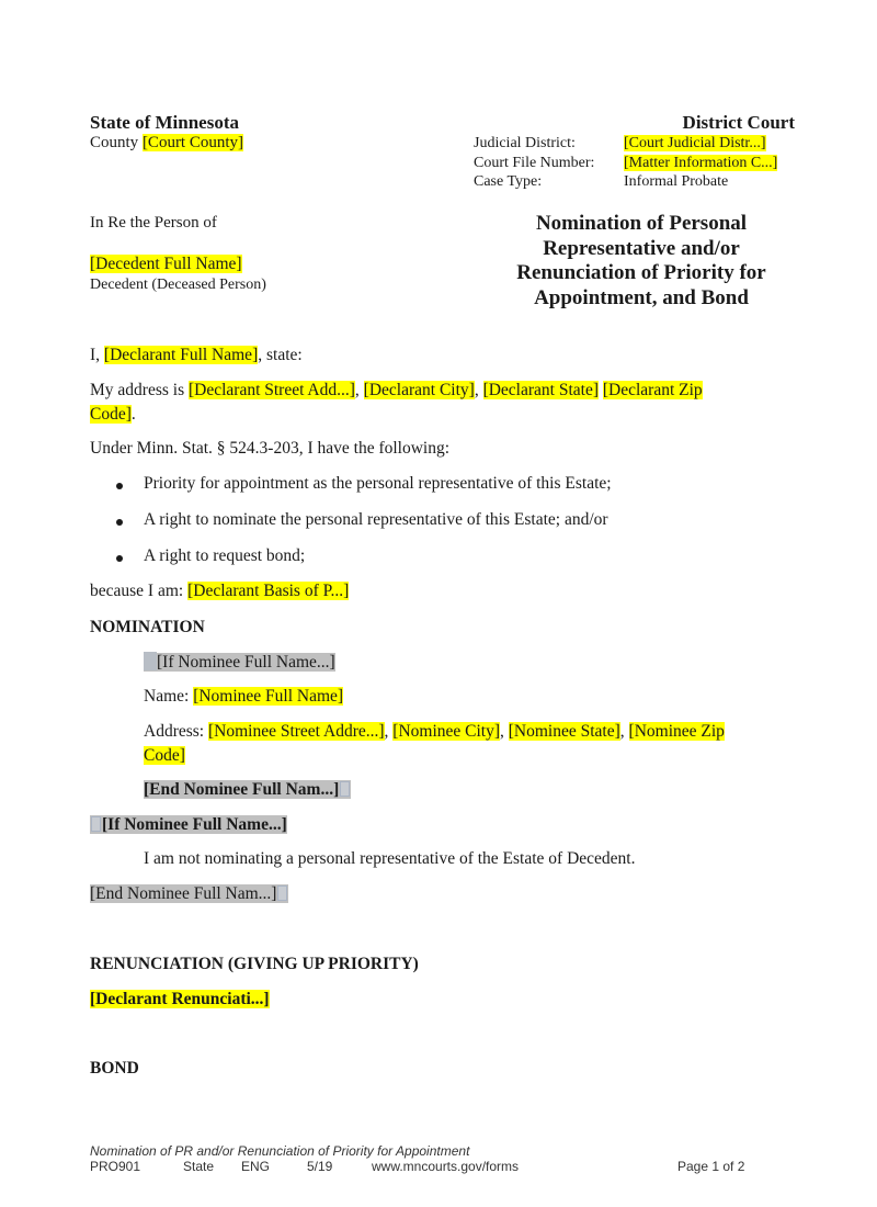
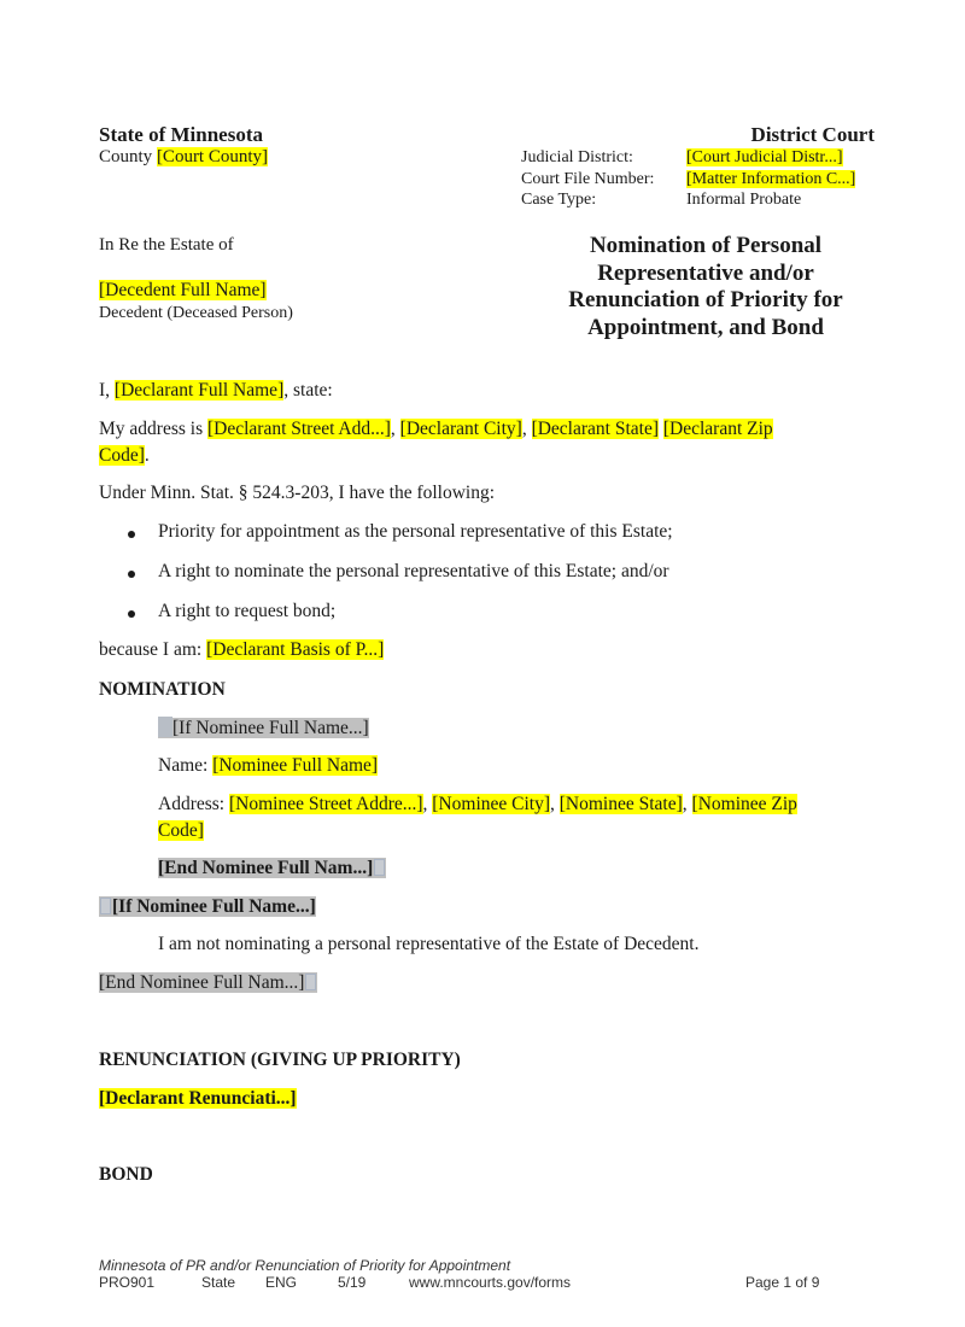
  State of Minnesota
  County [Court County]
  District Court
  Judicial District:
  Court File Number:
  Case Type:
  [Court Judicial Distr...]
  [Matter Information C...]
  Informal Probate
- In Re the Person of
+ In Re the Estate of
  [Decedent Full Name]
  Decedent (Deceased Person)
  Nomination of Personal
  Representative and/or
  Renunciation of Priority for
  Appointment, and Bond
  I, [Declarant Full Name], state:
  My address is [Declarant Street Add...], [Declarant City], [Declarant State] [Declarant Zip
  Code].
  Under Minn. Stat. § 524.3-203, I have the following:
  Priority for appointment as the personal representative of this Estate;
  A right to nominate the personal representative of this Estate; and/or
  A right to request bond;
  because I am: [Declarant Basis of P...]
  NOMINATION
  [If Nominee Full Name...]
  Name: [Nominee Full Name]
  Address: [Nominee Street Addre...], [Nominee City], [Nominee State], [Nominee Zip
  Code]
  [End Nominee Full Nam...]
  [If Nominee Full Name...]
  I am not nominating a personal representative of the Estate of Decedent.
  [End Nominee Full Nam...]
  RENUNCIATION (GIVING UP PRIORITY)
  [Declarant Renunciati...]
  BOND
- Nomination of PR and/or Renunciation of Priority for Appointment
+ Minnesota of PR and/or Renunciation of Priority for Appointment
  PRO901
  State
  ENG
  5/19
  www.mncourts.gov/forms
- Page 1 of 2
+ Page 1 of 9
